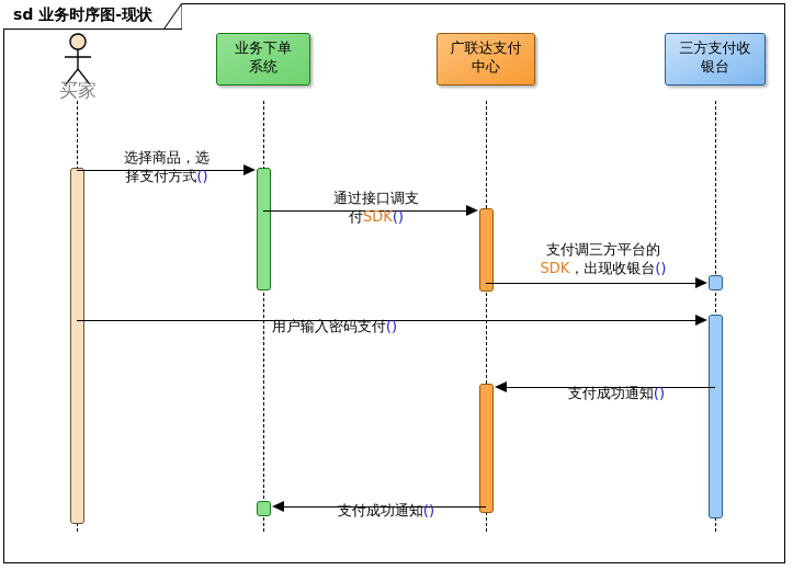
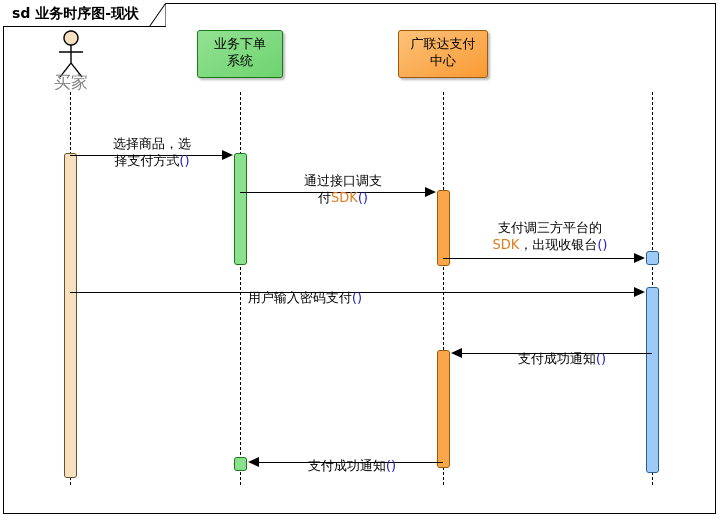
  sd 业务时序图-现状
  买家
  业务下单
  系统
  广联达支付
  中心
- 三方支付收
- 银台
  选择商品，选
  择支付方式()
  通过接口调支
  付SDK()
  支付调三方平台的
  SDK，出现收银台()
  用户输入密码支付()
  支付成功通知()
  支付成功通知()
